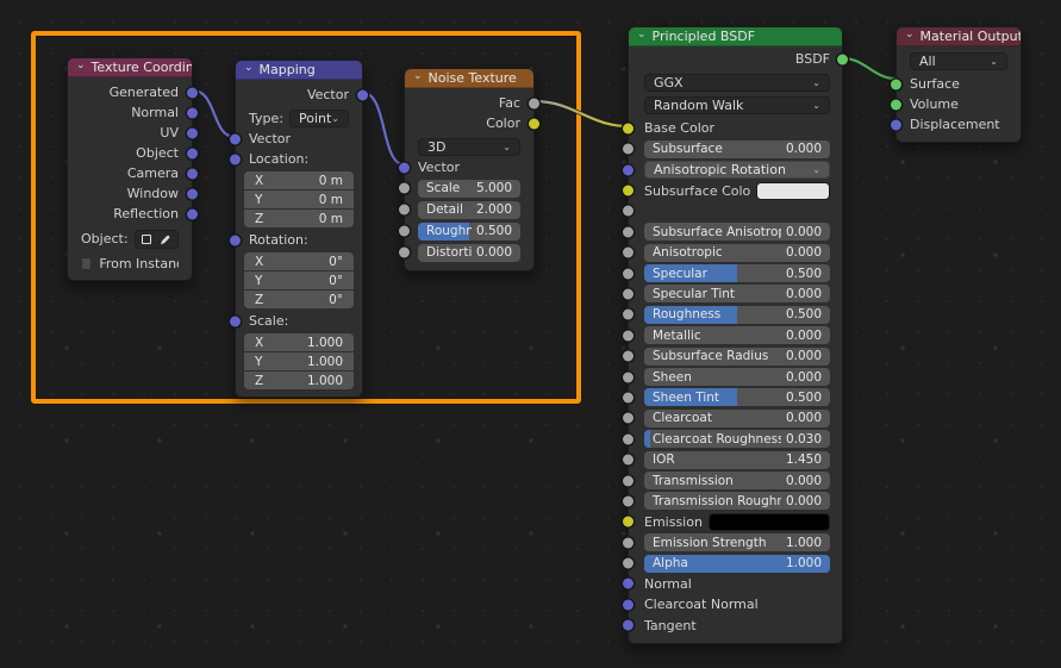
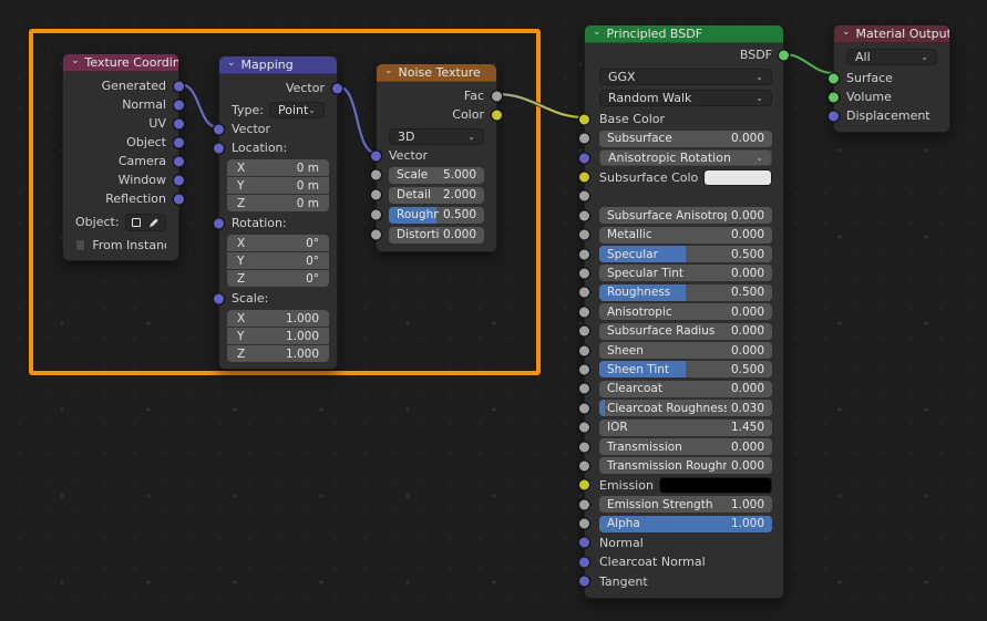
  ⌄
  Texture Coordin
  Generated
  Normal
  UV
  Object
  Camera
  Window
  Reflection
  Object:
  From Instan
  ⌄
  Mapping
  Vector
  Type:
  Point
  ⌄
  Vector
  Location:
  X
  0 m
  Y
  0 m
  Z
  0 m
  Rotation:
  X
  0°
  Y
  0°
  Z
  0°
  Scale:
  X
  1.000
  Y
  1.000
  Z
  1.000
  ⌄
  Noise Texture
  Fac
  Color
  3D
  ⌄
  Vector
  Scale
  5.000
  Detail
  2.000
  0.500
  Distorti
  0.000
  ⌄
  Principled BSDF
  BSDF
  GGX
  ⌄
  Random Walk
  ⌄
  Base Color
  Subsurface
  0.000
  Anisotropic Rotation
  ⌄
  Subsurface Colo
  Subsurface Anisotro
  0.000
- Anisotropic
+ Metallic
  0.000
  Specular
  0.500
  Specular Tint
  0.000
  Roughness
  0.500
- Metallic
+ Anisotropic
  0.000
  Subsurface Radius
  0.000
  Sheen
  0.000
  Sheen Tint
  0.500
  Clearcoat
  0.000
  Clearcoat Roughness
  0.030
  IOR
  1.450
  Transmission
  0.000
  Transmission Roughn
  0.000
  Emission
  Emission Strength
  1.000
  Alpha
  1.000
  Normal
  Clearcoat Normal
  Tangent
  ⌄
  Material Output
  All
  ⌄
  Surface
  Volume
  Displacement
